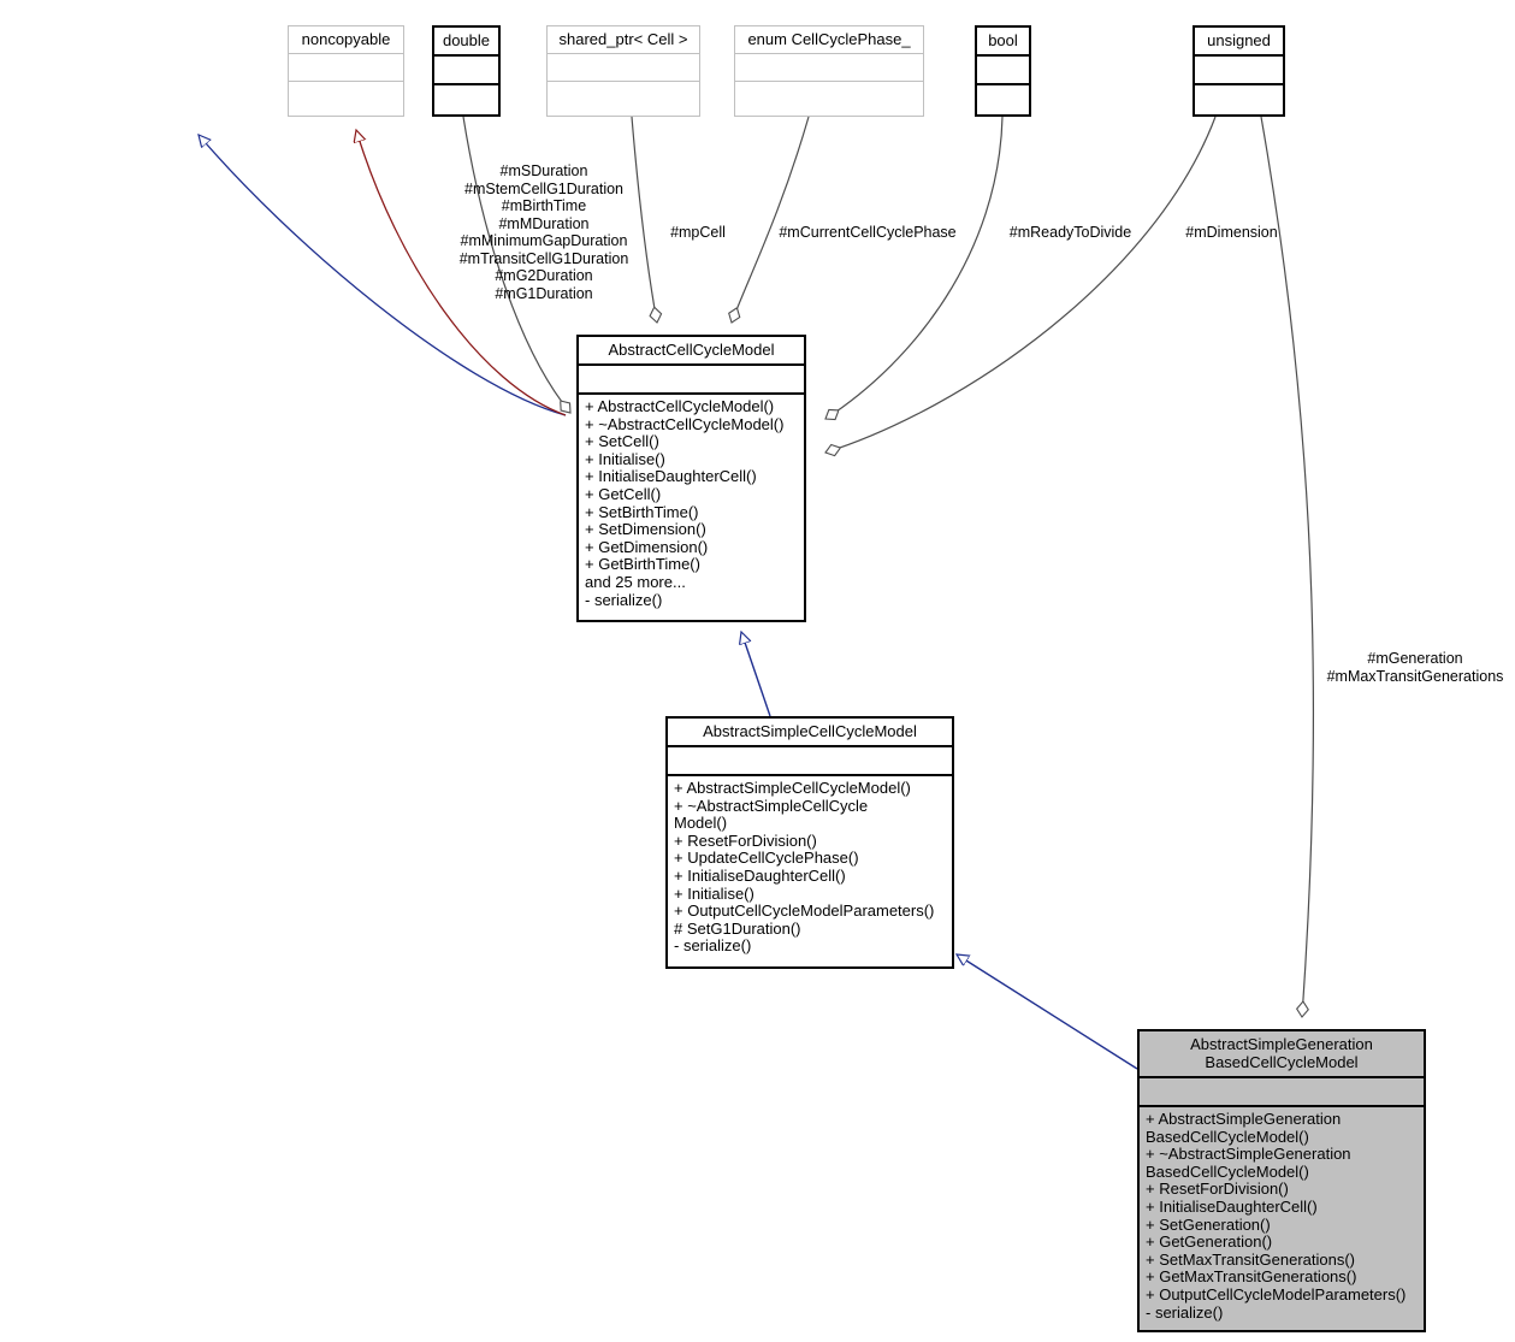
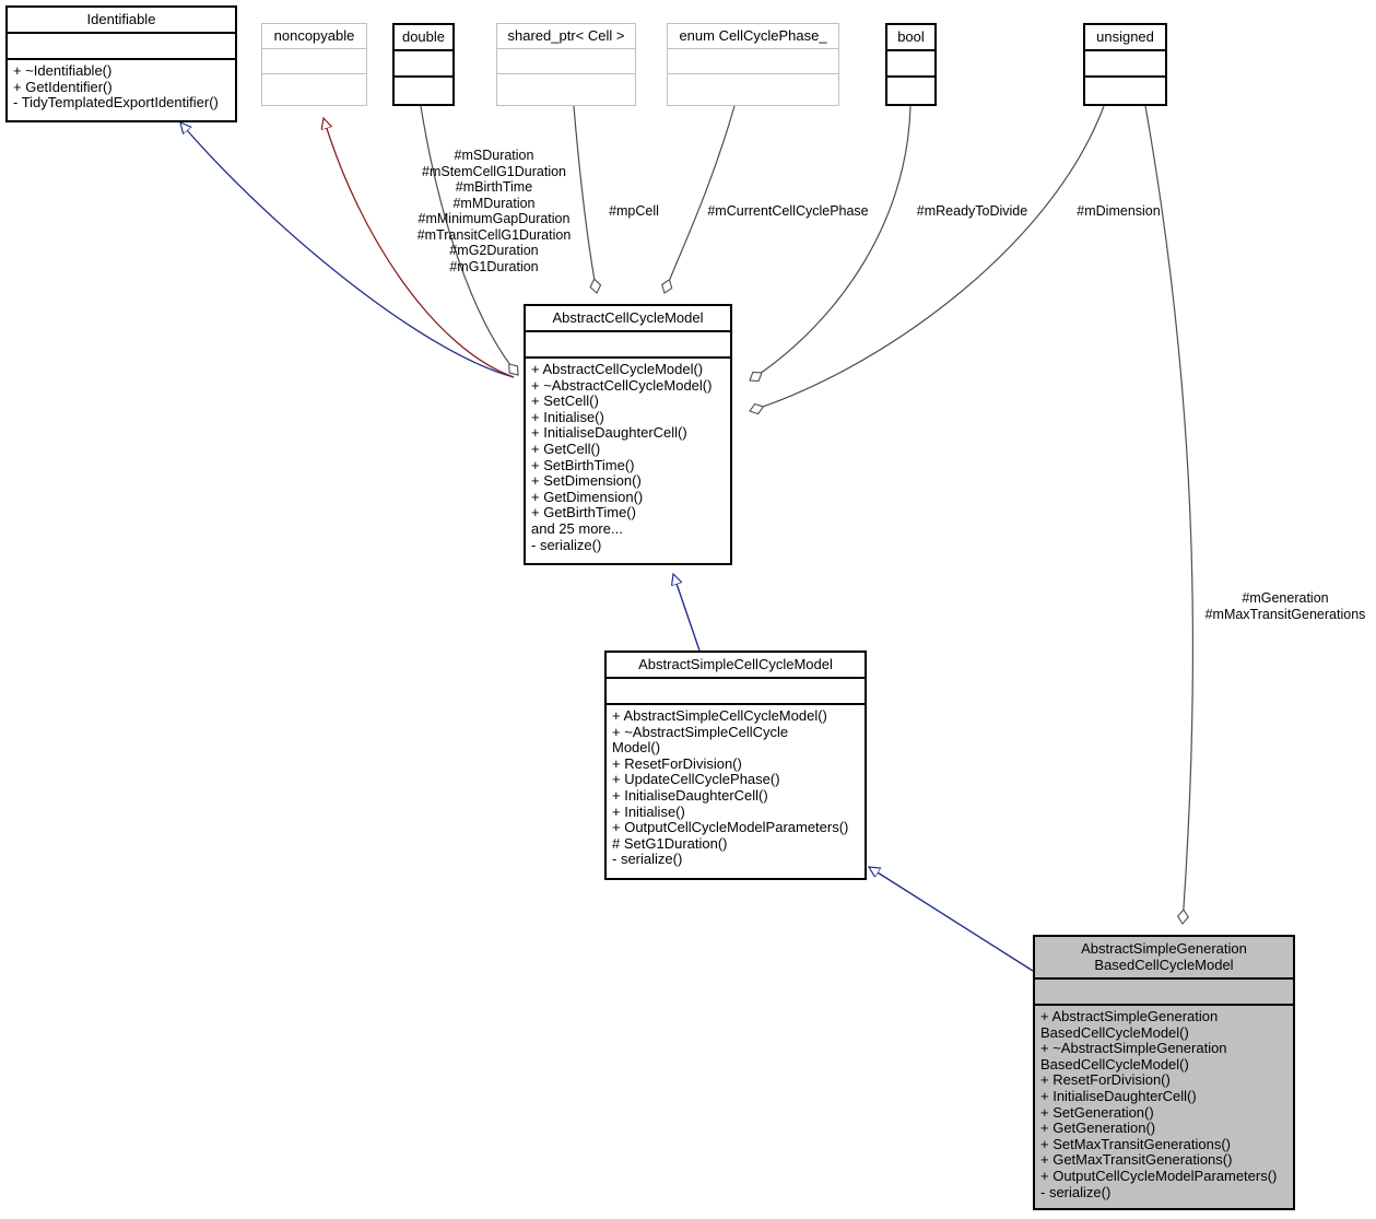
  #mSDuration
  #mStemCellG1Duration
  #mBirthTime
  #mMDuration
  #mMinimumGapDuration
  #mTransitCellG1Duration
  #mG2Duration
  #mG1Duration
  #mpCell
  #mCurrentCellCyclePhase
  #mReadyToDivide
  #mDimension
  #mGeneration
  #mMaxTransitGenerations
+ Identifiable
+ + ~Identifiable()
+ + GetIdentifier()
+ - TidyTemplatedExportIdentifier()
  noncopyable
  double
  shared_ptr< Cell >
  enum CellCyclePhase_
  bool
  unsigned
  AbstractCellCycleModel
  + AbstractCellCycleModel()
  + ~AbstractCellCycleModel()
  + SetCell()
  + Initialise()
  + InitialiseDaughterCell()
  + GetCell()
  + SetBirthTime()
  + SetDimension()
  + GetDimension()
  + GetBirthTime()
  and 25 more...
  - serialize()
  AbstractSimpleCellCycleModel
  + AbstractSimpleCellCycleModel()
  + ~AbstractSimpleCellCycle
  Model()
  + ResetForDivision()
  + UpdateCellCyclePhase()
  + InitialiseDaughterCell()
  + Initialise()
  + OutputCellCycleModelParameters()
  # SetG1Duration()
  - serialize()
  AbstractSimpleGeneration
  BasedCellCycleModel
  + AbstractSimpleGeneration
  BasedCellCycleModel()
  + ~AbstractSimpleGeneration
  BasedCellCycleModel()
  + ResetForDivision()
  + InitialiseDaughterCell()
  + SetGeneration()
  + GetGeneration()
  + SetMaxTransitGenerations()
  + GetMaxTransitGenerations()
  + OutputCellCycleModelParameters()
  - serialize()
